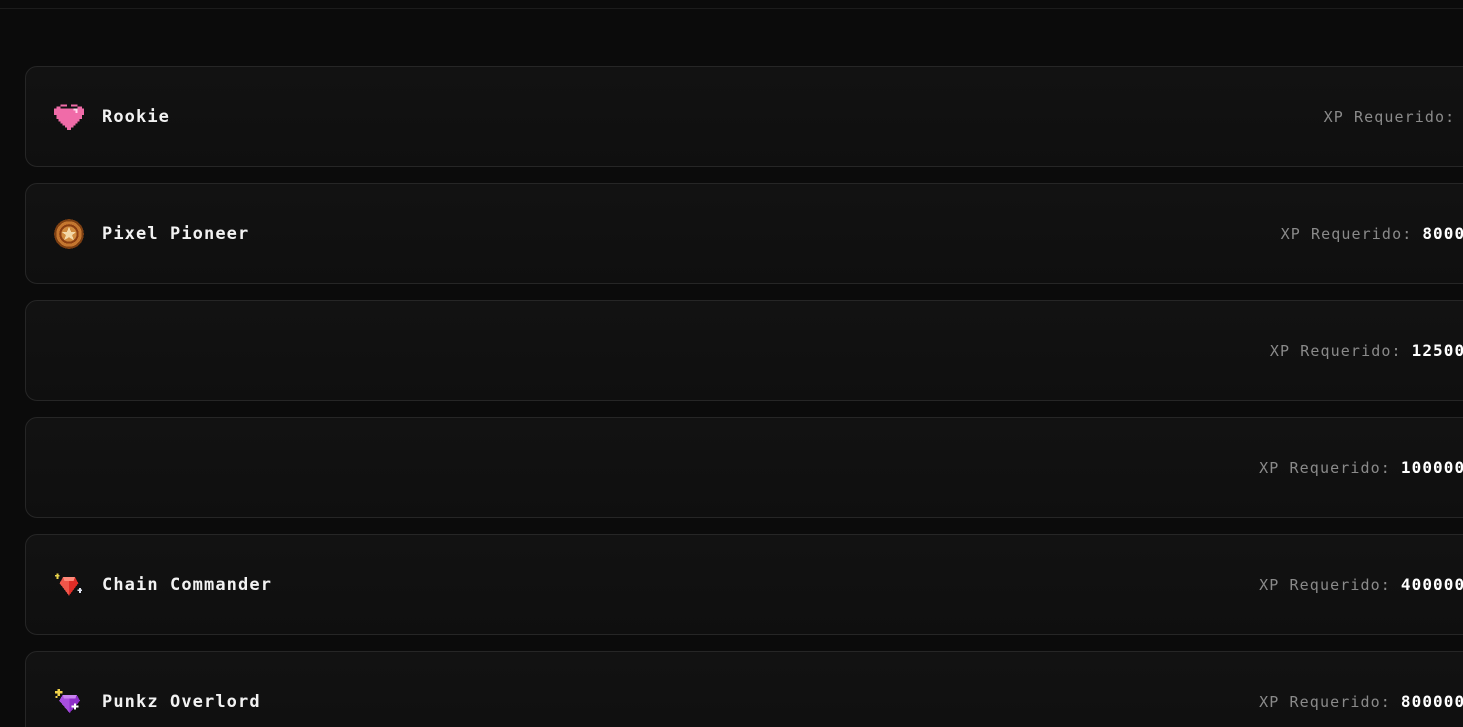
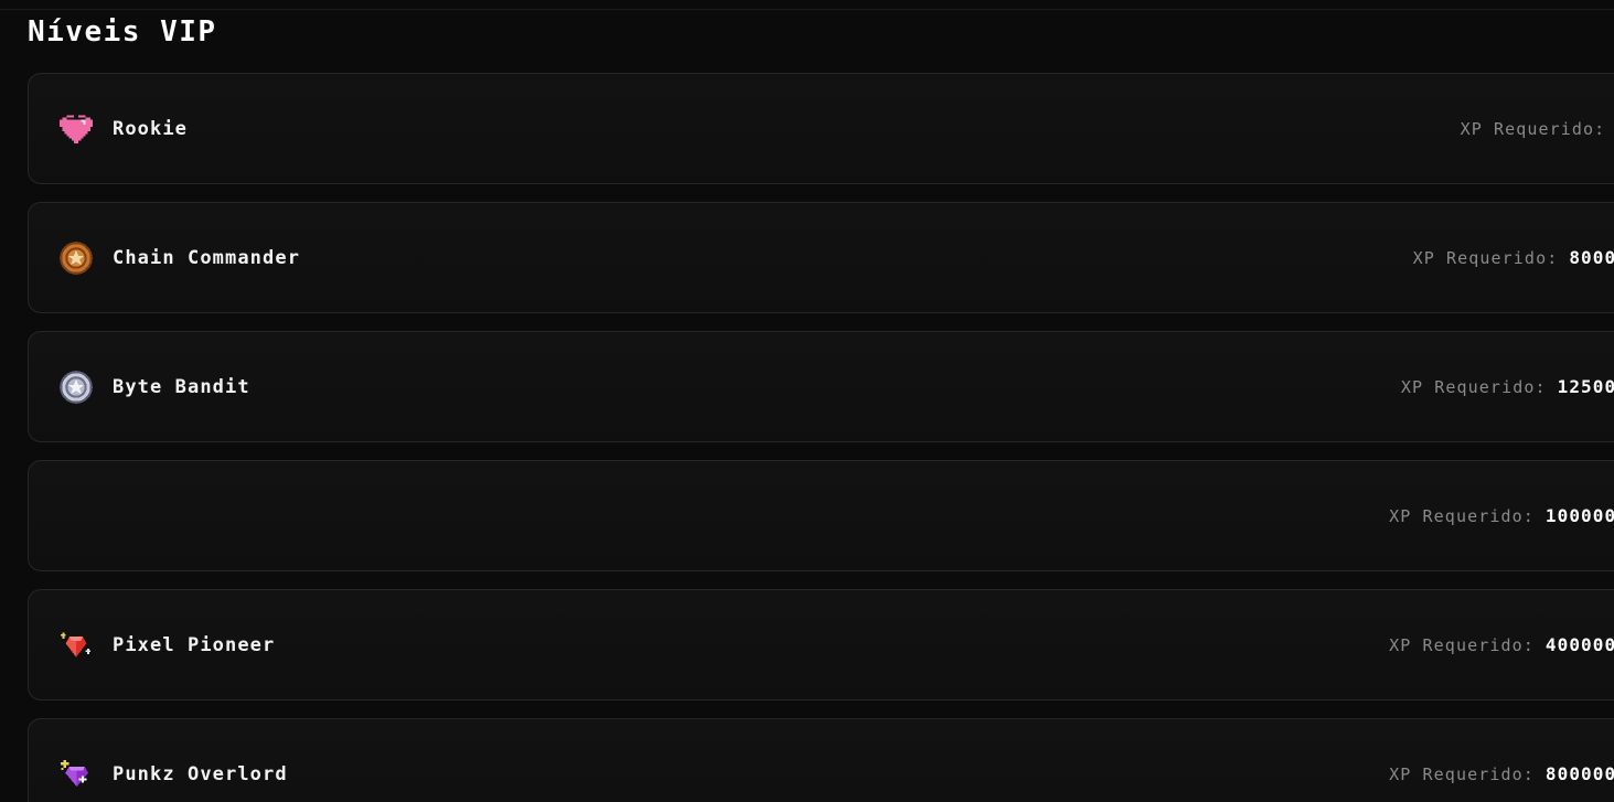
+ Níveis VIP
  Rookie
  XP Requerido:
- Pixel Pioneer
+ Chain Commander
  XP Requerido:
  8000
+ Byte Bandit
  XP Requerido:
  12500
  XP Requerido:
  100000
- Chain Commander
+ Pixel Pioneer
  XP Requerido:
  400000
  Punkz Overlord
  XP Requerido:
  800000
